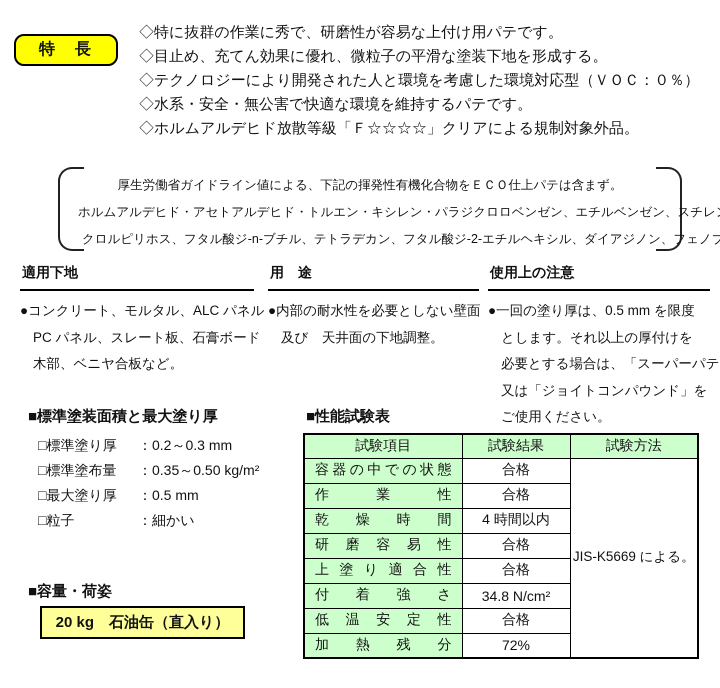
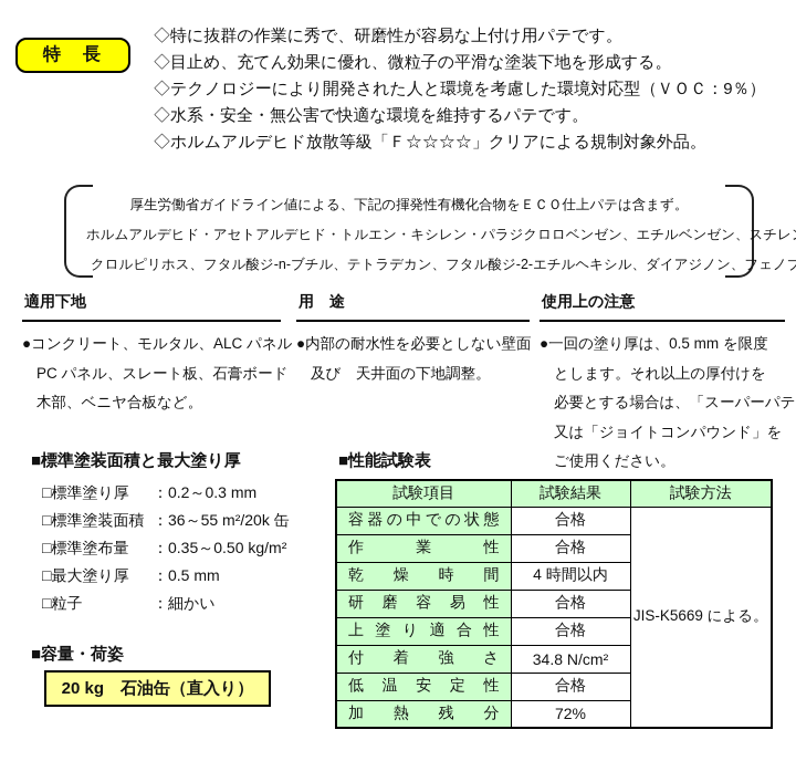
  特 長
  ◇特に抜群の作業に秀で、研磨性が容易な上付け用パテです。
  ◇目止め、充てん効果に優れ、微粒子の平滑な塗装下地を形成する。
- ◇テクノロジーにより開発された人と環境を考慮した環境対応型（ＶＯＣ：０％）
+ ◇テクノロジーにより開発された人と環境を考慮した環境対応型（ＶＯＣ：9％）
  ◇水系・安全・無公害で快適な環境を維持するパテです。
  ◇ホルムアルデヒド放散等級「Ｆ☆☆☆☆」クリアによる規制対象外品。
  厚生労働省ガイドライン値による、下記の揮発性有機化合物をＥＣＯ仕上パテは含まず。
  ホルムアルデヒド・アセトアルデヒド・トルエン・キシレン・パラジクロロベンゼン、エチルベンゼン、スチレ
  クロルピリホス、フタル酸ジ-n-ブチル、テトラデカン、フタル酸ジ-2-エチルヘキシル、ダイアジノン、フェノブ
  適用下地
  ●コンクリート、モルタル、ALC パネル
  PC パネル、スレート板、石膏ボード
  木部、ベニヤ合板など。
  用 途
  ●内部の耐水性を必要としない壁面
  及び 天井面の下地調整。
  使用上の注意
  ●一回の塗り厚は、0.5 mm を限度
  とします。それ以上の厚付けを
  必要とする場合は、「スーパーパテ
  又は「ジョイトコンパウンド」を
  ご使用ください。
  ■標準塗装面積と最大塗り厚
  □標準塗り厚 ：0.2～0.3 mm
+ □標準塗装面積 ：36～55 m²/20k 缶
  □標準塗布量 ：0.35～0.50 kg/m²
  □最大塗り厚 ：0.5 mm
  □粒子 ：細かい
  ■容量・荷姿
  20 kg 石油缶（直入り）
  ■性能試験表
  試験項目	試験結果	試験方法
  容 器 の 中 で の 状 態	合格	JIS-K5669 による。
  作 業 性	合格
  乾 燥 時 間	4 時間以内
  研 磨 容 易 性	合格
  上 塗 り 適 合 性	合格
  付 着 強 さ	34.8 N/cm²
  低 温 安 定 性	合格
  加 熱 残 分	72%
